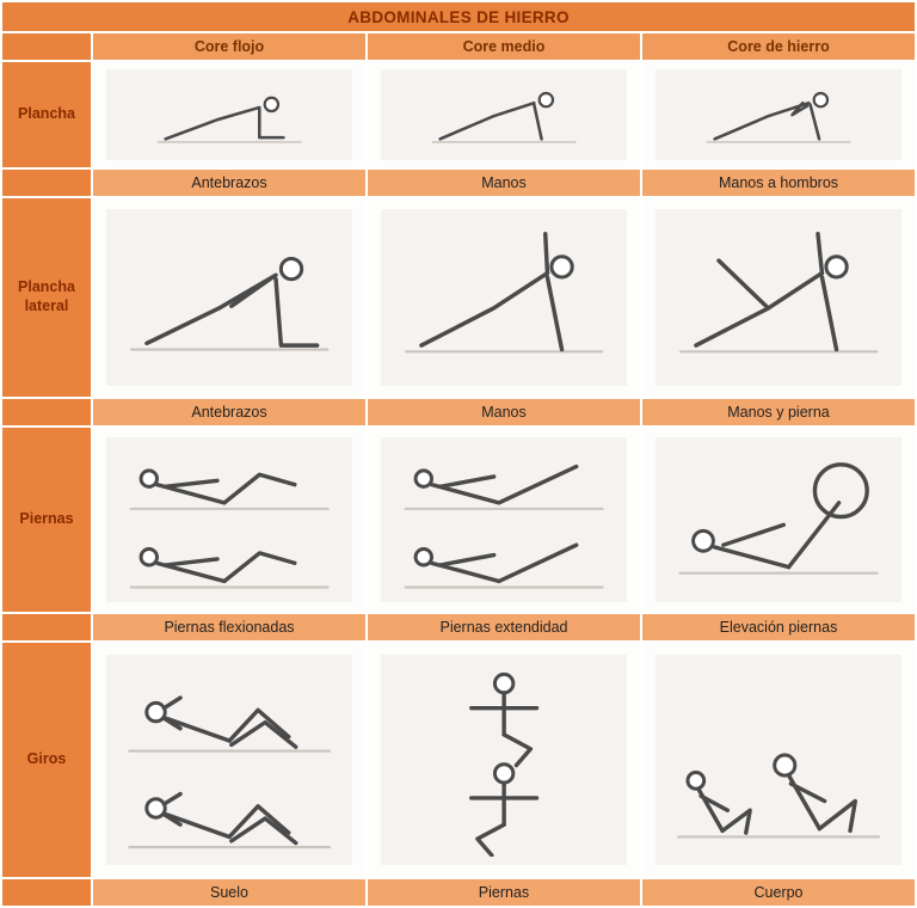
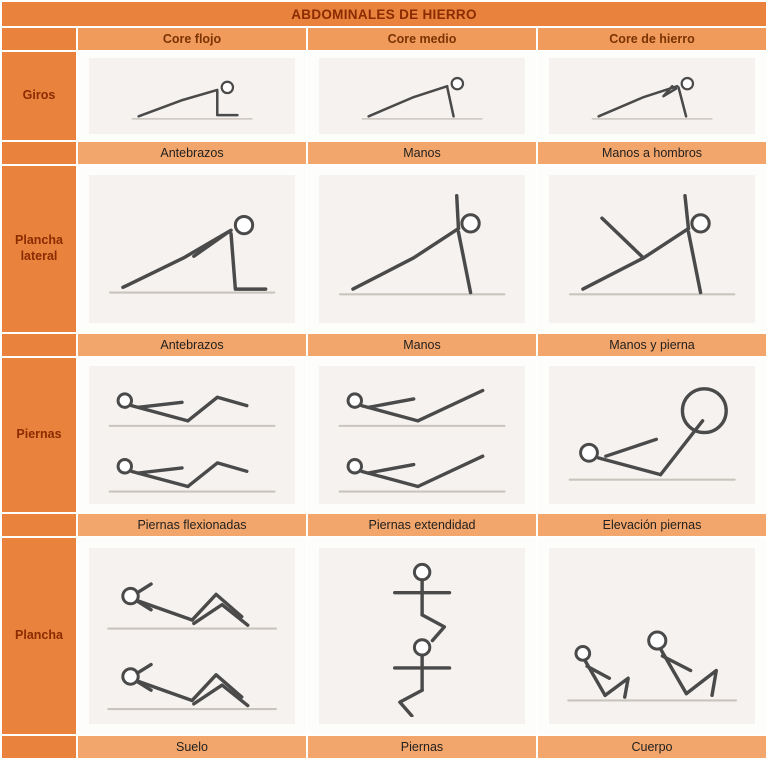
  ABDOMINALES DE HIERRO
  Core flojo
  Core medio
  Core de hierro
- Plancha
+ Giros
  Antebrazos
  Manos
  Manos a hombros
  Plancha lateral
  Antebrazos
  Manos
  Manos y pierna
  Piernas
  Piernas flexionadas
  Piernas extendidad
  Elevación piernas
- Giros
+ Plancha
  Suelo
  Piernas
  Cuerpo
